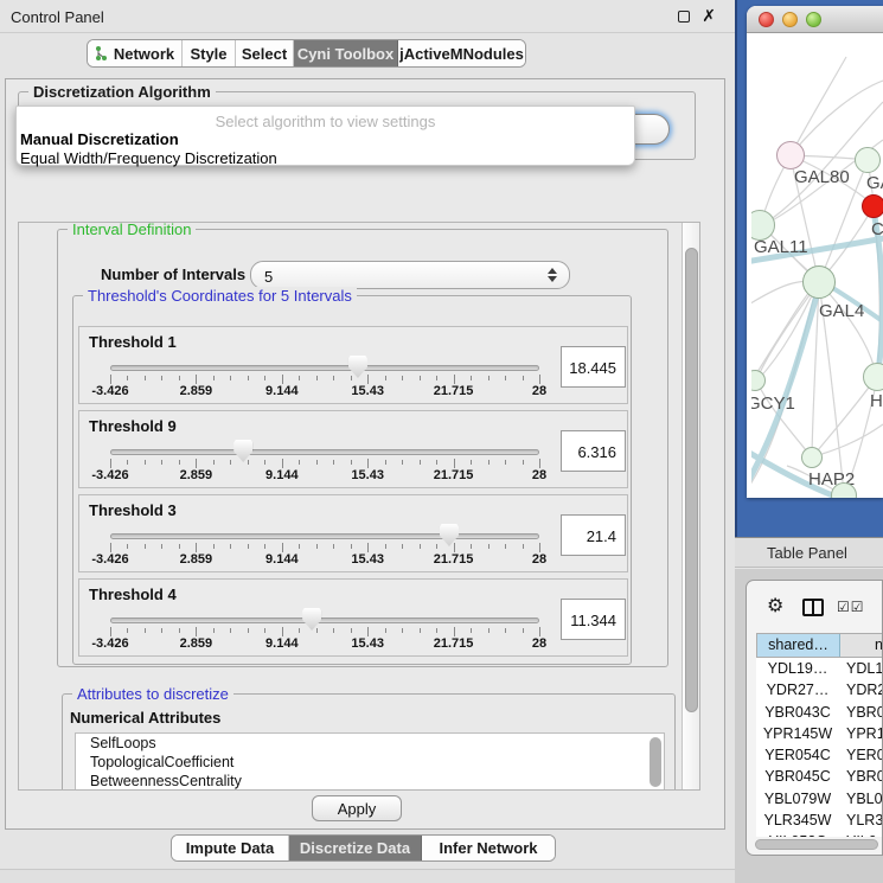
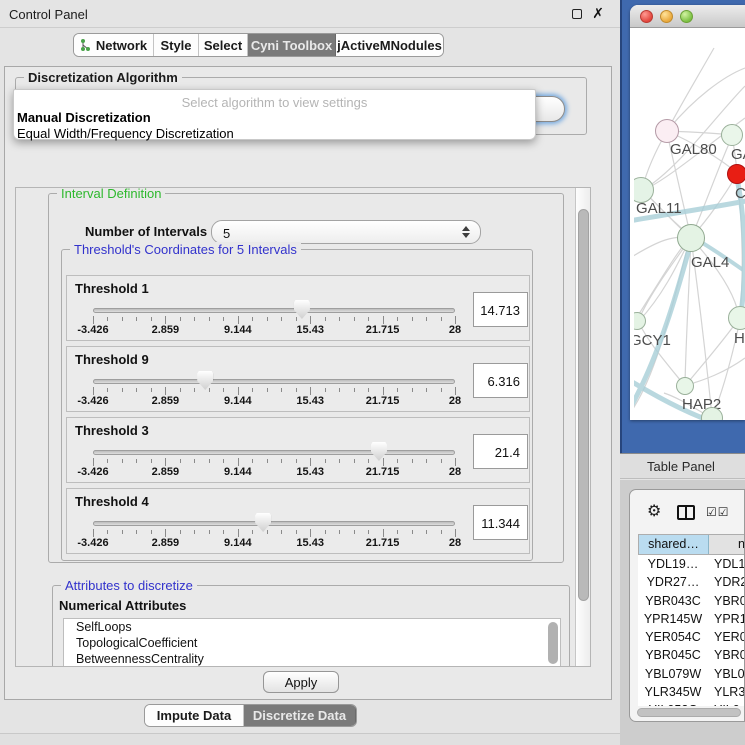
  Control Panel
  ✗
  Network
  Style
  Select
  Cyni Toolbox
  jActiveMNodules
  Discretization Algorithm
  Select algorithm to view settings
  Manual Discretization
  Equal Width/Frequency Discretization
  Interval Definition
  Number of Intervals
  5
  Threshold's Coordinates for 5 Intervals
  Threshold 1
  -3.426
  2.859
  9.144
  15.43
  21.715
  28
- 18.445
+ 14.713
  Threshold 9
  -3.426
  2.859
  9.144
  15.43
  21.715
  28
  6.316
  Threshold 3
  -3.426
  2.859
  9.144
  15.43
  21.715
  28
  21.4
  Threshold 4
  -3.426
  2.859
  9.144
  15.43
  21.715
  28
  11.344
  Attributes to discretize
  Numerical Attributes
  SelfLoops
  TopologicalCoefficient
  BetweennessCentrality
  Apply
  Impute Data
  Discretize Data
- Infer Network
  GAL80
  C
  GAL11
  GAL4
  H
  GCY1
  HAP2
  Table Panel
  ⚙
  ☑☑
  shared…
  n
  YDL19…
  YDL1
  YDR27…
  YDR2
  YBR043C
  YBR0
  YPR145W
  YPR1
  YER054C
  YER0
  YBR045C
  YBR0
  YBL079W
  YBL0
  YLR345W
  YLR3
